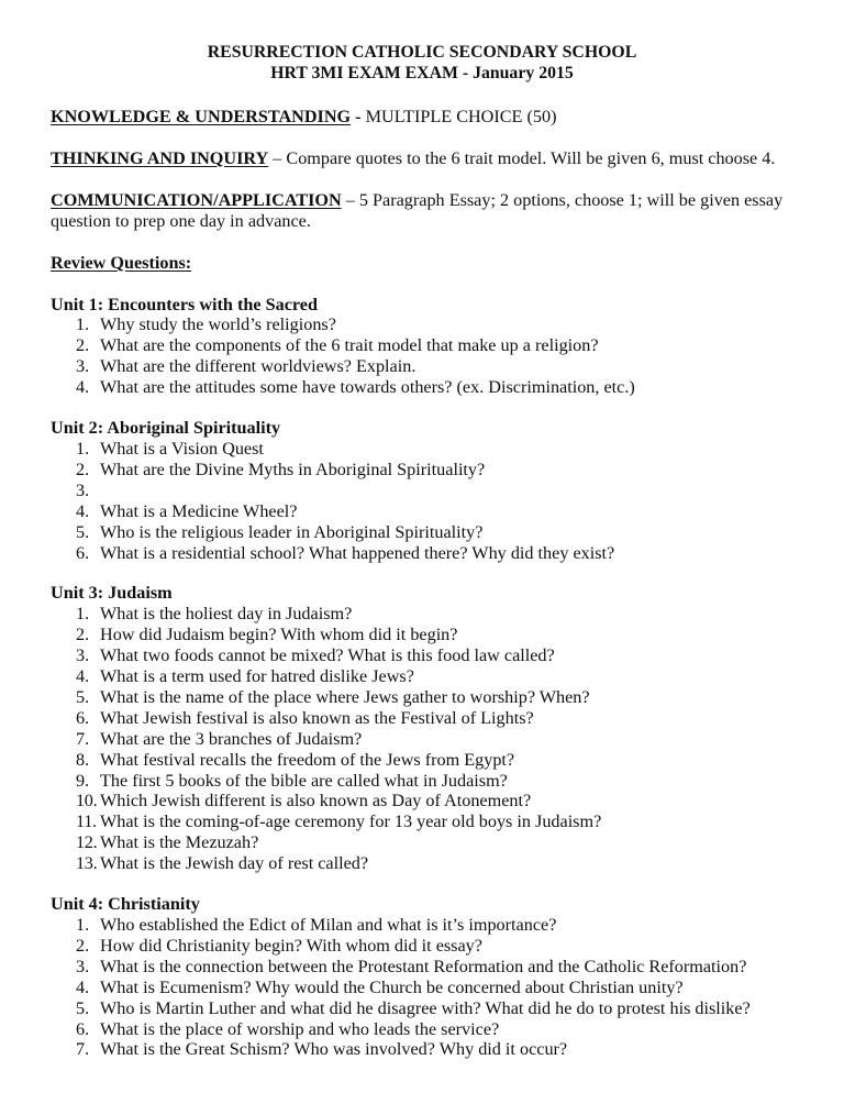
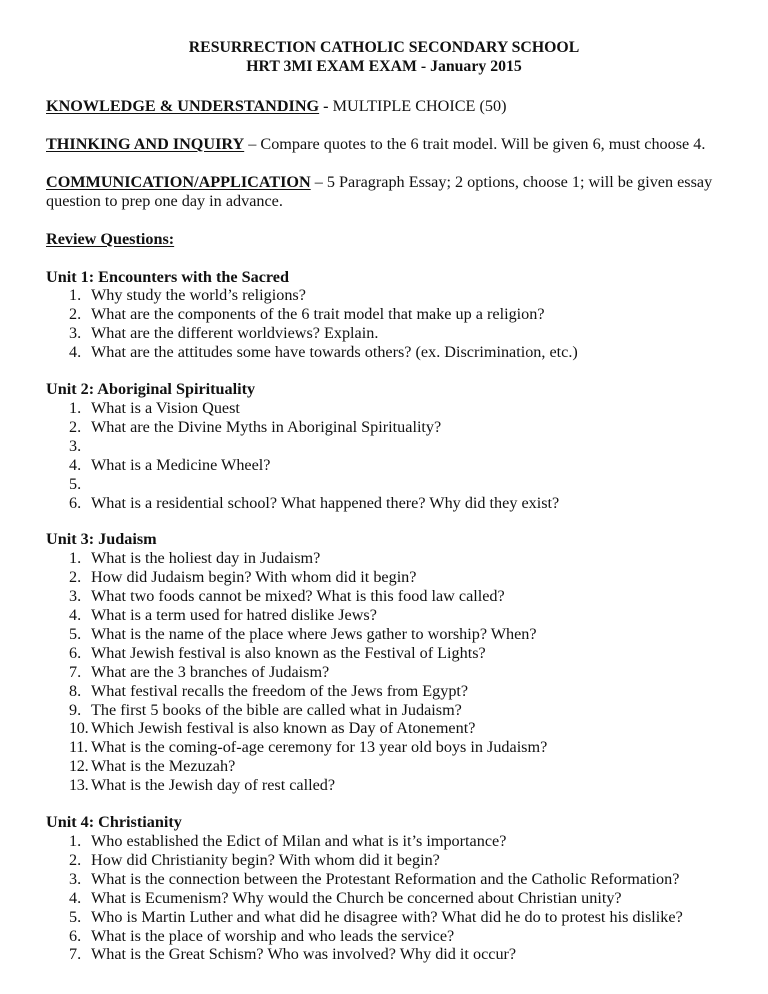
  RESURRECTION CATHOLIC SECONDARY SCHOOL
  HRT 3MI EXAM EXAM - January 2015
  KNOWLEDGE & UNDERSTANDING - MULTIPLE CHOICE (50)
  THINKING AND INQUIRY – Compare quotes to the 6 trait model. Will be given 6, must choose 4.
  COMMUNICATION/APPLICATION – 5 Paragraph Essay; 2 options, choose 1; will be given essay question to prep one day in advance.
  Review Questions:
  Unit 1: Encounters with the Sacred
  1.
  Why study the world’s religions?
  2.
  What are the components of the 6 trait model that make up a religion?
  3.
  What are the different worldviews? Explain.
  4.
  What are the attitudes some have towards others? (ex. Discrimination, etc.)
  Unit 2: Aboriginal Spirituality
  1.
  What is a Vision Quest
  2.
  What are the Divine Myths in Aboriginal Spirituality?
  3.
  4.
  What is a Medicine Wheel?
  5.
- Who is the religious leader in Aboriginal Spirituality?
  6.
  What is a residential school? What happened there? Why did they exist?
  Unit 3: Judaism
  1.
  What is the holiest day in Judaism?
  2.
  How did Judaism begin? With whom did it begin?
  3.
  What two foods cannot be mixed? What is this food law called?
  4.
  What is a term used for hatred dislike Jews?
  5.
  What is the name of the place where Jews gather to worship? When?
  6.
  What Jewish festival is also known as the Festival of Lights?
  7.
  What are the 3 branches of Judaism?
  8.
  What festival recalls the freedom of the Jews from Egypt?
  9.
  The first 5 books of the bible are called what in Judaism?
  10.
- Which Jewish different is also known as Day of Atonement?
+ Which Jewish festival is also known as Day of Atonement?
  11.
  What is the coming-of-age ceremony for 13 year old boys in Judaism?
  12.
  What is the Mezuzah?
  13.
  What is the Jewish day of rest called?
  Unit 4: Christianity
  1.
  Who established the Edict of Milan and what is it’s importance?
  2.
- How did Christianity begin? With whom did it essay?
+ How did Christianity begin? With whom did it begin?
  3.
  What is the connection between the Protestant Reformation and the Catholic Reformation?
  4.
  What is Ecumenism? Why would the Church be concerned about Christian unity?
  5.
  Who is Martin Luther and what did he disagree with? What did he do to protest his dislike?
  6.
  What is the place of worship and who leads the service?
  7.
  What is the Great Schism? Who was involved? Why did it occur?
